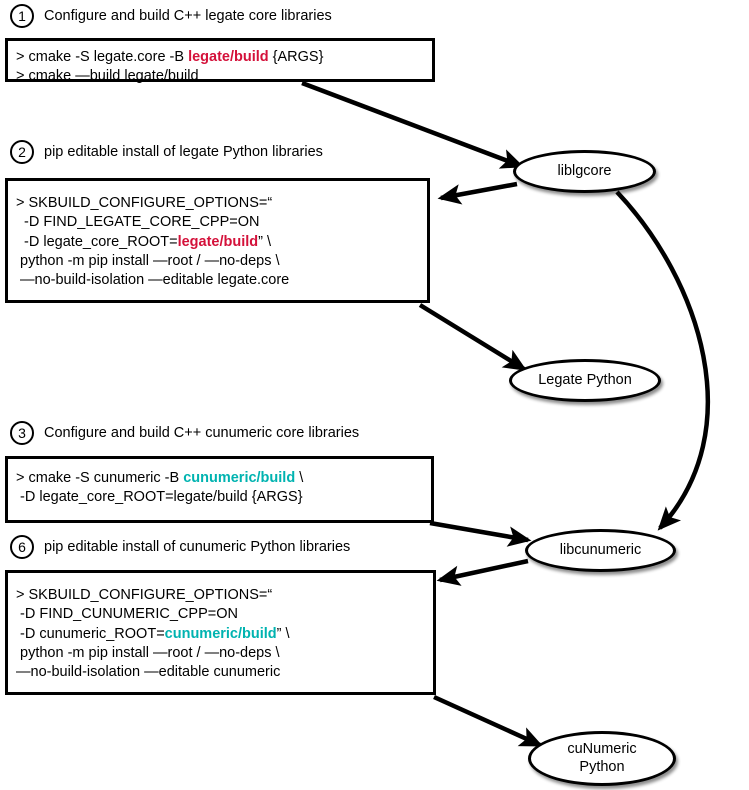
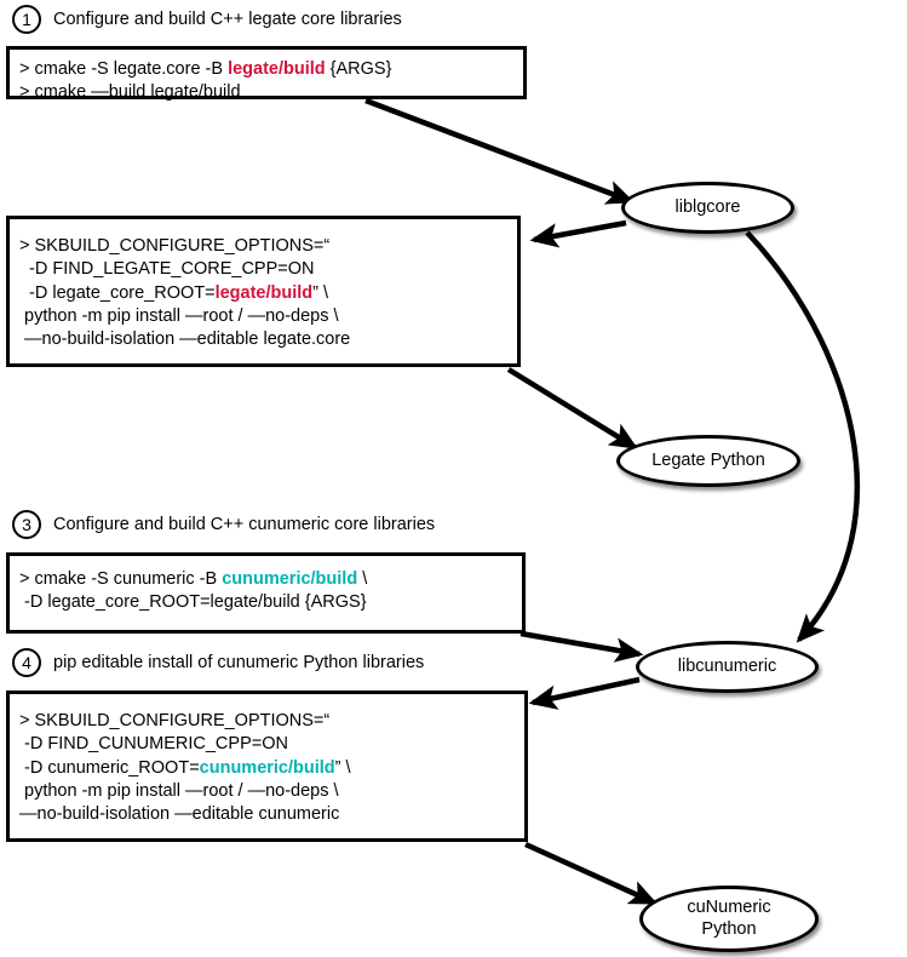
  1
  Configure and build C++ legate core libraries
  > cmake -S legate.core -B legate/build {ARGS}
  > cmake —build legate/build
- 2
- pip editable install of legate Python libraries
  > SKBUILD_CONFIGURE_OPTIONS=“
  -D FIND_LEGATE_CORE_CPP=ON
  -D legate_core_ROOT=legate/build” \
  python -m pip install —root / —no-deps \
  —no-build-isolation —editable legate.core
  3
  Configure and build C++ cunumeric core libraries
  > cmake -S cunumeric -B cunumeric/build \
  -D legate_core_ROOT=legate/build {ARGS}
- 6
+ 4
  pip editable install of cunumeric Python libraries
  > SKBUILD_CONFIGURE_OPTIONS=“
  -D FIND_CUNUMERIC_CPP=ON
  -D cunumeric_ROOT=cunumeric/build” \
  python -m pip install —root / —no-deps \
  —no-build-isolation —editable cunumeric
  liblgcore
  Legate Python
  libcunumeric
  cuNumeric
  Python
